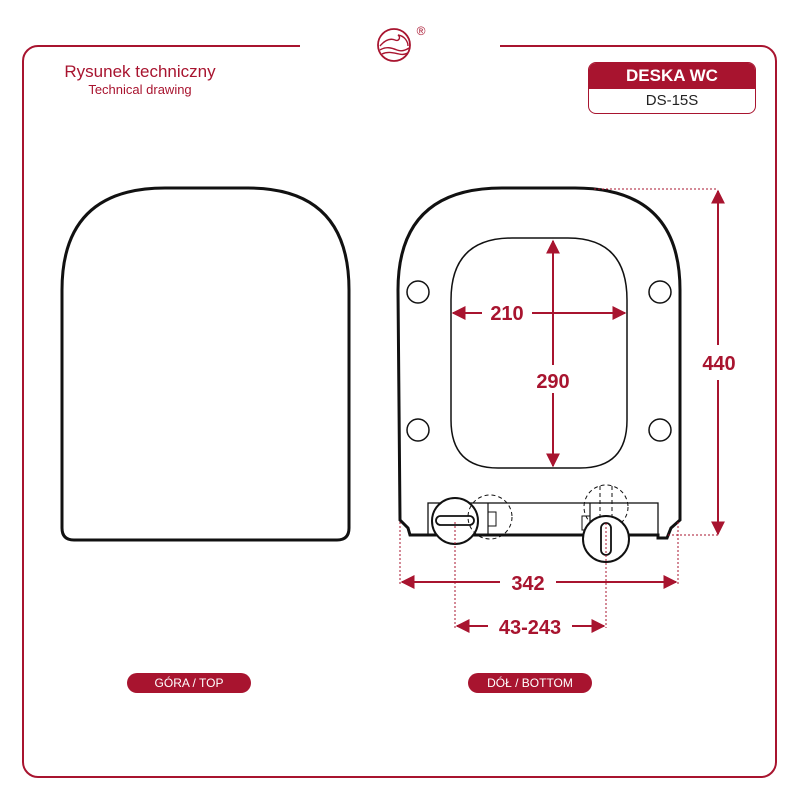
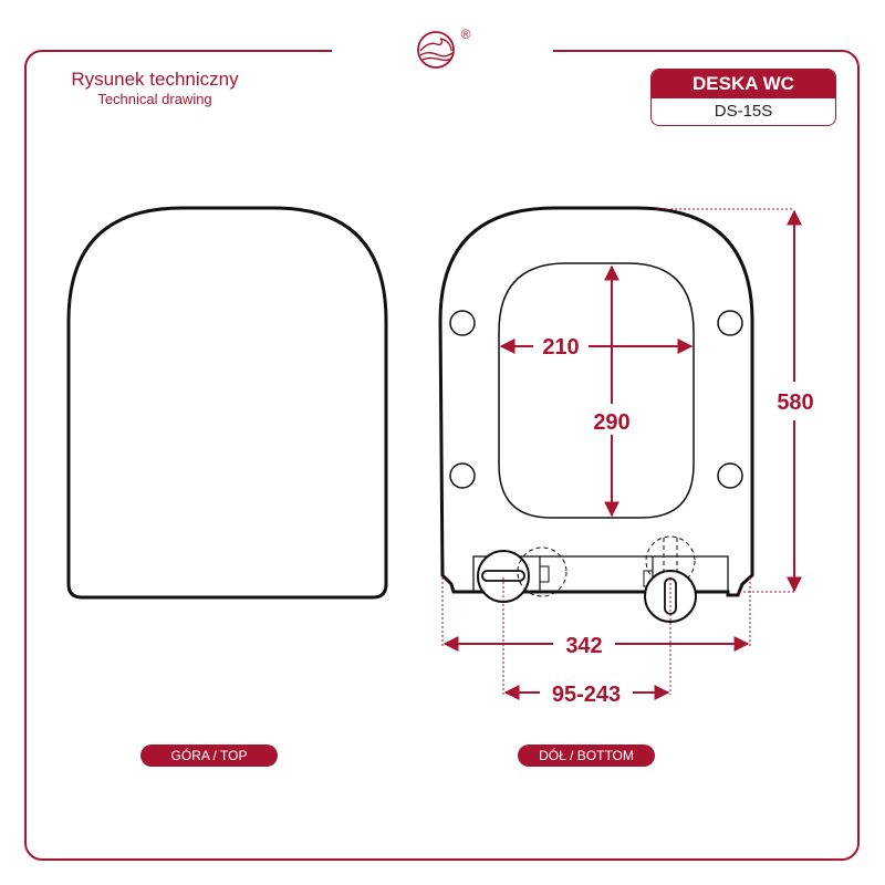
  ®
  Rysunek techniczny
  Technical drawing
  DESKA WC
  DS-15S
  210
  290
- 440
+ 580
  342
- 43-243
+ 95-243
  GÓRA / TOP
  DÓŁ / BOTTOM
